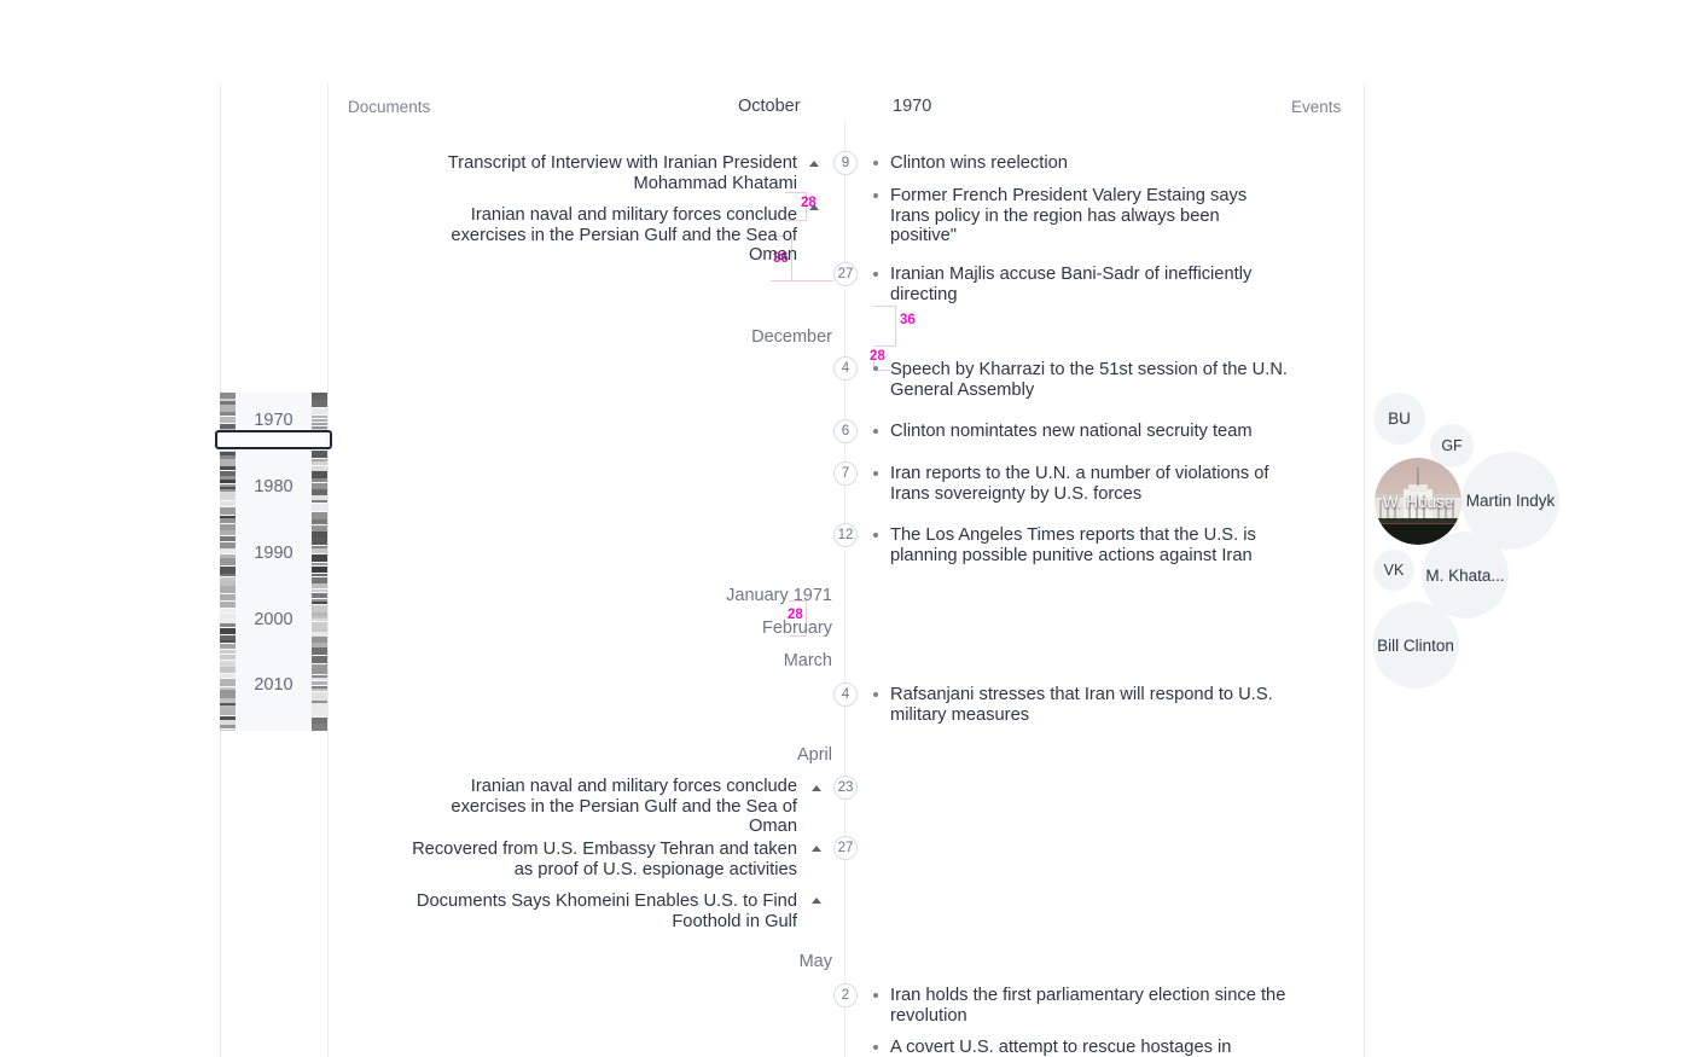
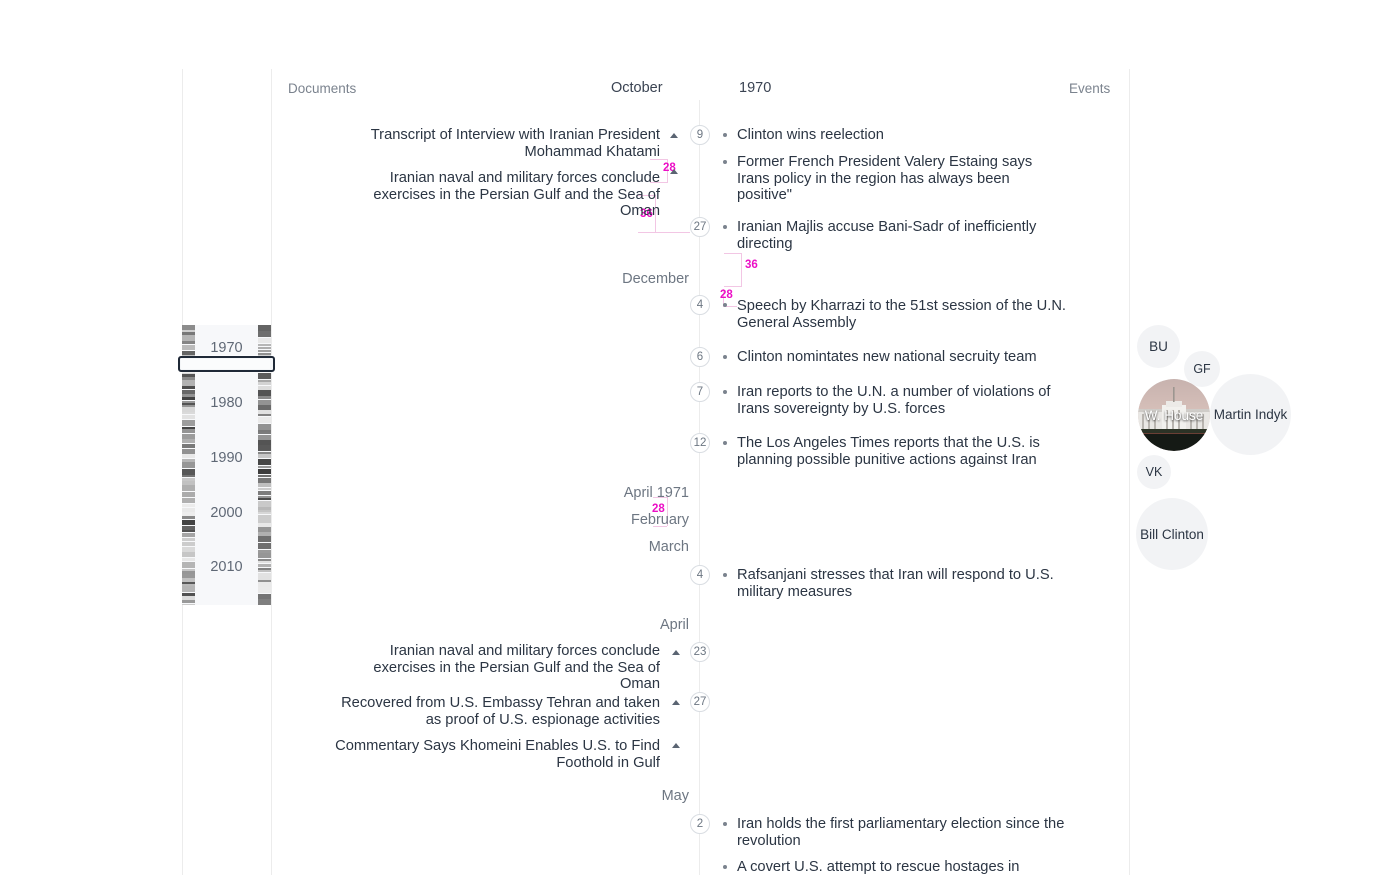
  Documents
  October
  1970
  Events
  1970
  1980
  1990
  2000
  2010
  28
  36
  36
  28
  28
  Transcript of Interview with Iranian President Mohammad Khatami
  Iranian naval and military forces conclude exercises in the Persian Gulf and the Sea of Oman
  Iranian naval and military forces conclude exercises in the Persian Gulf and the Sea of Oman
  Recovered from U.S. Embassy Tehran and taken as proof of U.S. espionage activities
- Documents Says Khomeini Enables U.S. to Find Foothold in Gulf
+ Commentary Says Khomeini Enables U.S. to Find Foothold in Gulf
  December
- January 1971
+ April 1971
  February
  March
  April
  May
  9
  27
  4
  6
  7
  12
  4
  23
  27
  2
  Clinton wins reelection
  Former French President Valery Estaing says Irans policy in the region has always been positive"
  Iranian Majlis accuse Bani-Sadr of inefficiently directing
  Speech by Kharrazi to the 51st session of the U.N. General Assembly
  Clinton nomintates new national secruity team
  Iran reports to the U.N. a number of violations of Irans sovereignty by U.S. forces
  The Los Angeles Times reports that the U.S. is planning possible punitive actions against Iran
  Rafsanjani stresses that Iran will respond to U.S. military measures
  Iran holds the first parliamentary election since the revolution
  A covert U.S. attempt to rescue hostages in
  BU
  GF
  W. House
  Martin Indyk
  VK
- M. Khata...
  Bill Clinton
